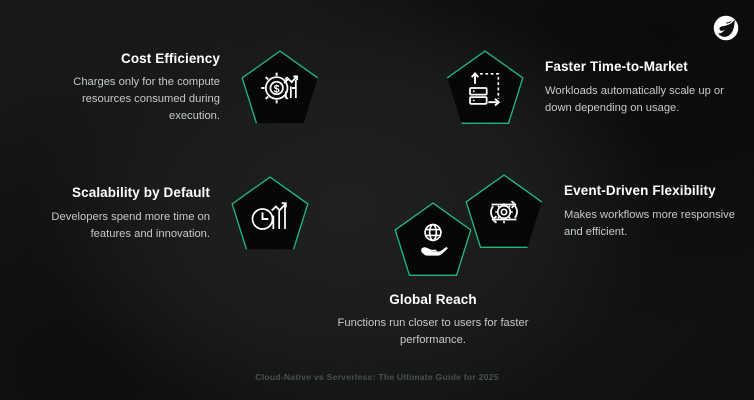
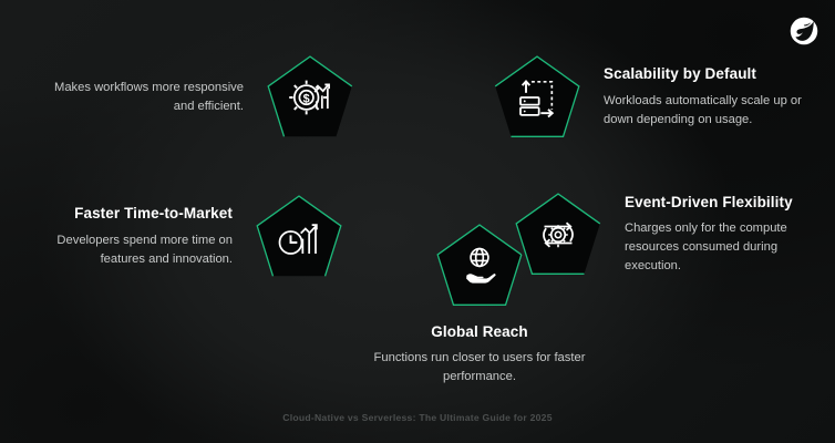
- Cost Efficiency
- Charges only for the compute resources consumed during execution.
+ Makes workflows more responsive and efficient.
  $
- Faster Time-to-Market
+ Scalability by Default
  Workloads automatically scale up or down depending on usage.
- Scalability by Default
+ Faster Time-to-Market
  Developers spend more time on features and innovation.
  Event-Driven Flexibility
- Makes workflows more responsive and efficient.
+ Charges only for the compute resources consumed during execution.
  Global Reach
  Functions run closer to users for faster performance.
  Cloud-Native vs Serverless: The Ultimate Guide for 2025
